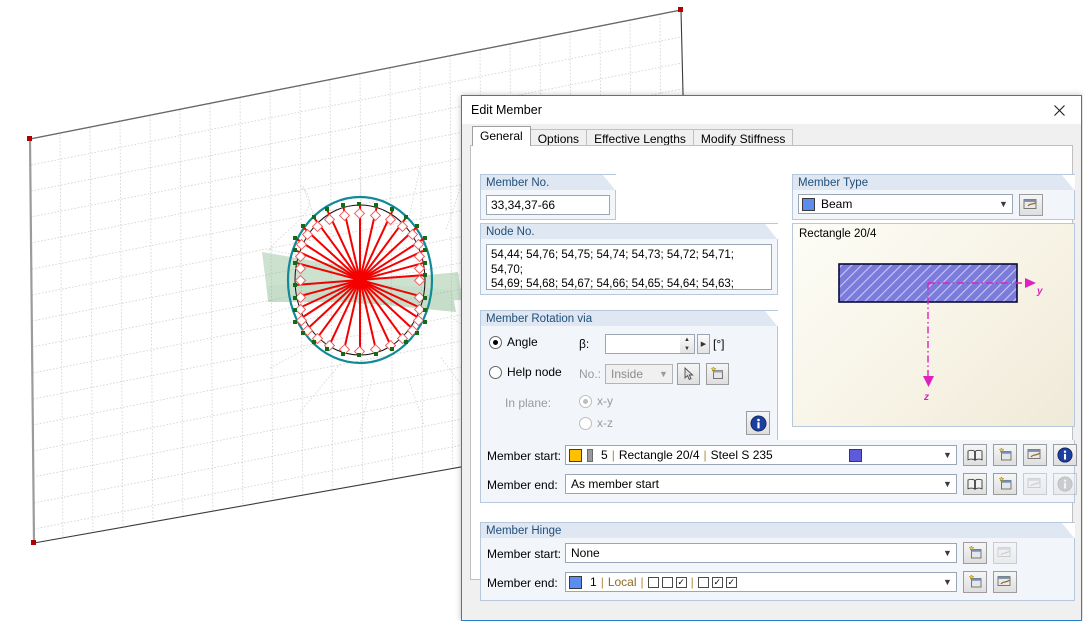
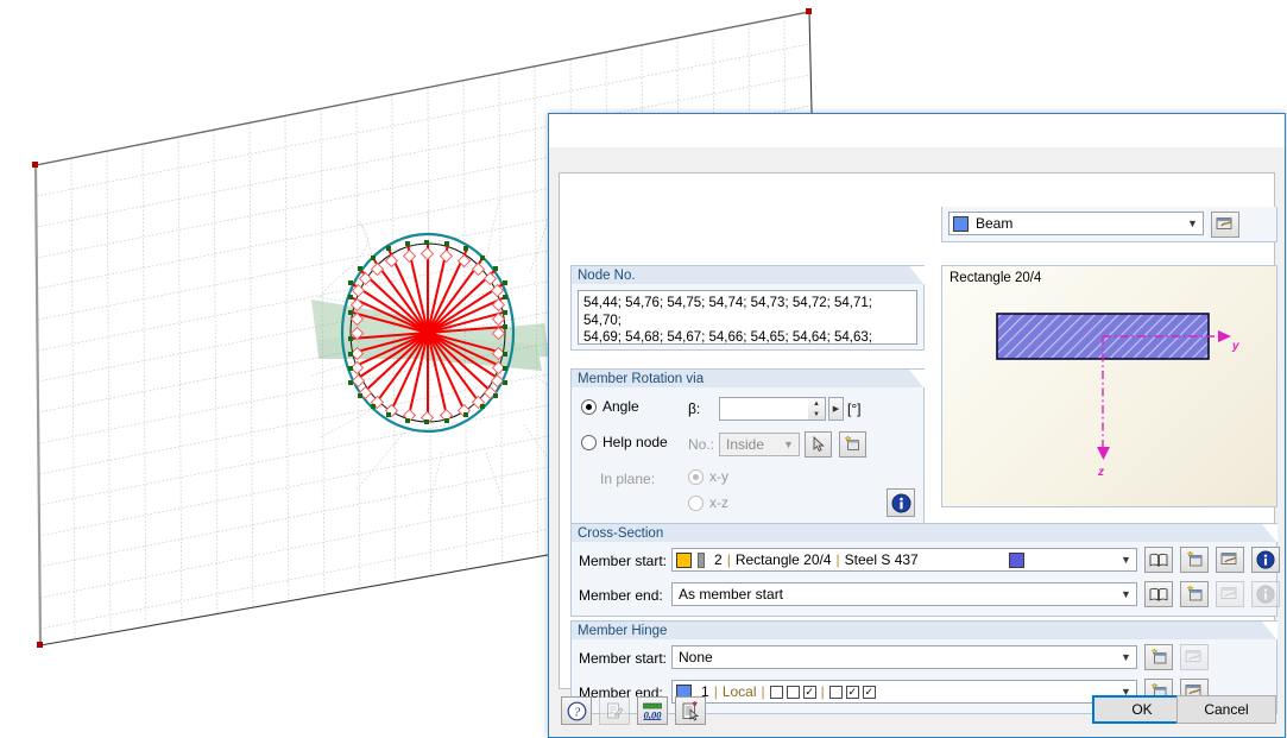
- Edit Member
- General
- Options
- Effective Lengths
- Modify Stiffness
- Member No.
- 33,34,37-66
- Member Type
  Beam
  ▼
  Node No.
  54,44; 54,76; 54,75; 54,74; 54,73; 54,72; 54,71; 54,70;
  54,69; 54,68; 54,67; 54,66; 54,65; 54,64; 54,63;
  Member Rotation via
  Angle
  β:
  [°]
  Help node
  No.:
  Inside
  ▼
  In plane:
  x-y
  x-z
  Rectangle 20/4
  y
  z
+ Cross-Section
  Member start:
- 5
+ 2
  |
  Rectangle 20/4
  |
- Steel S 235
+ Steel S 437
  ▼
  Member end:
  As member start
  ▼
  Member Hinge
  Member start:
  None
  ▼
  Member end:
  1
  |
  Local
  |
  ✓
  |
  ✓
  ✓
  ▼
+ ?
+ 0,00
+ OK
+ Cancel
